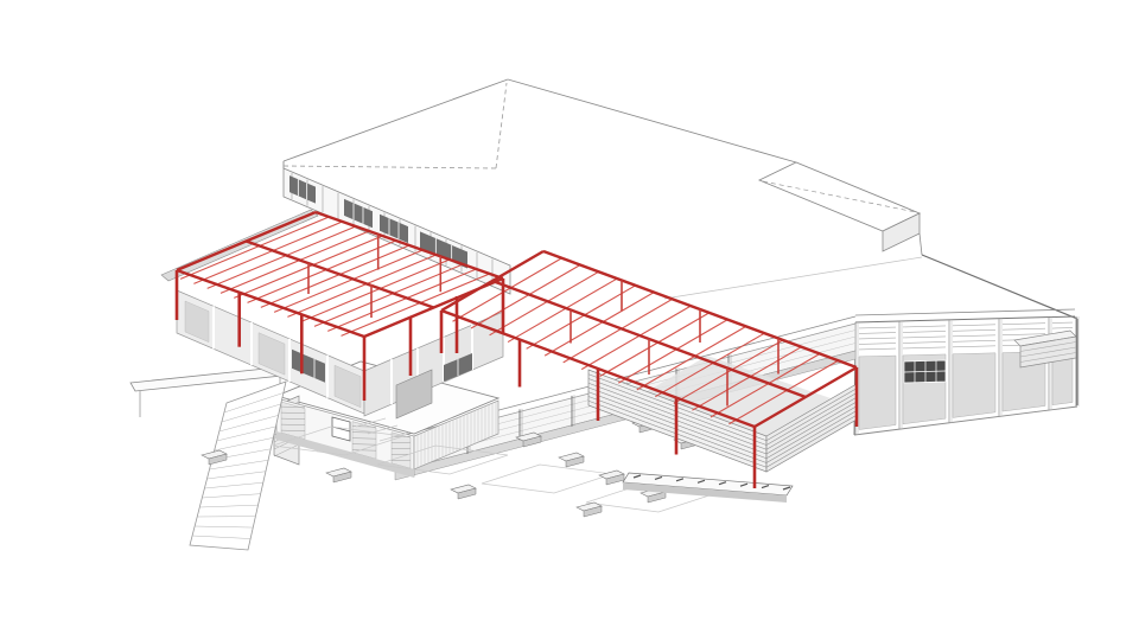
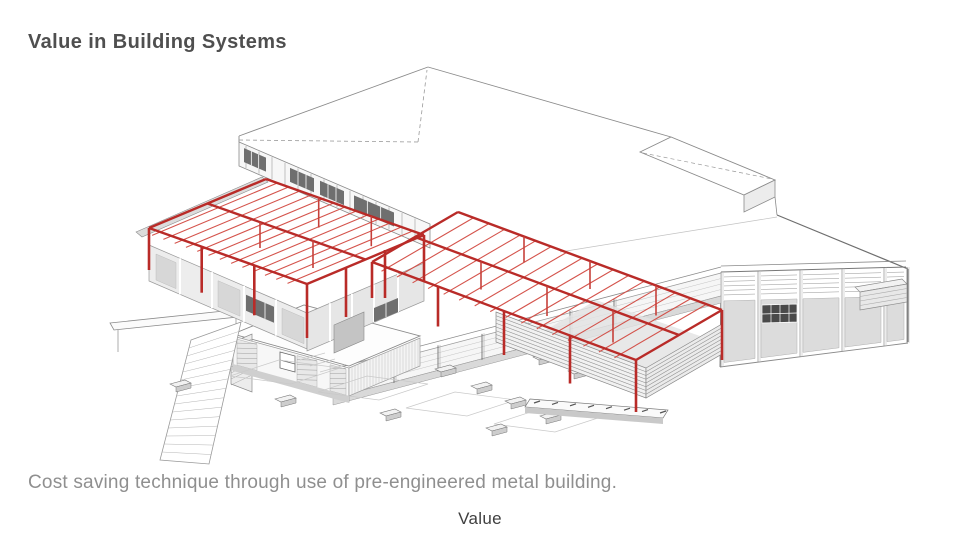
+ Value in Building Systems
+ Cost saving technique through use of pre-engineered metal building.
+ Value
